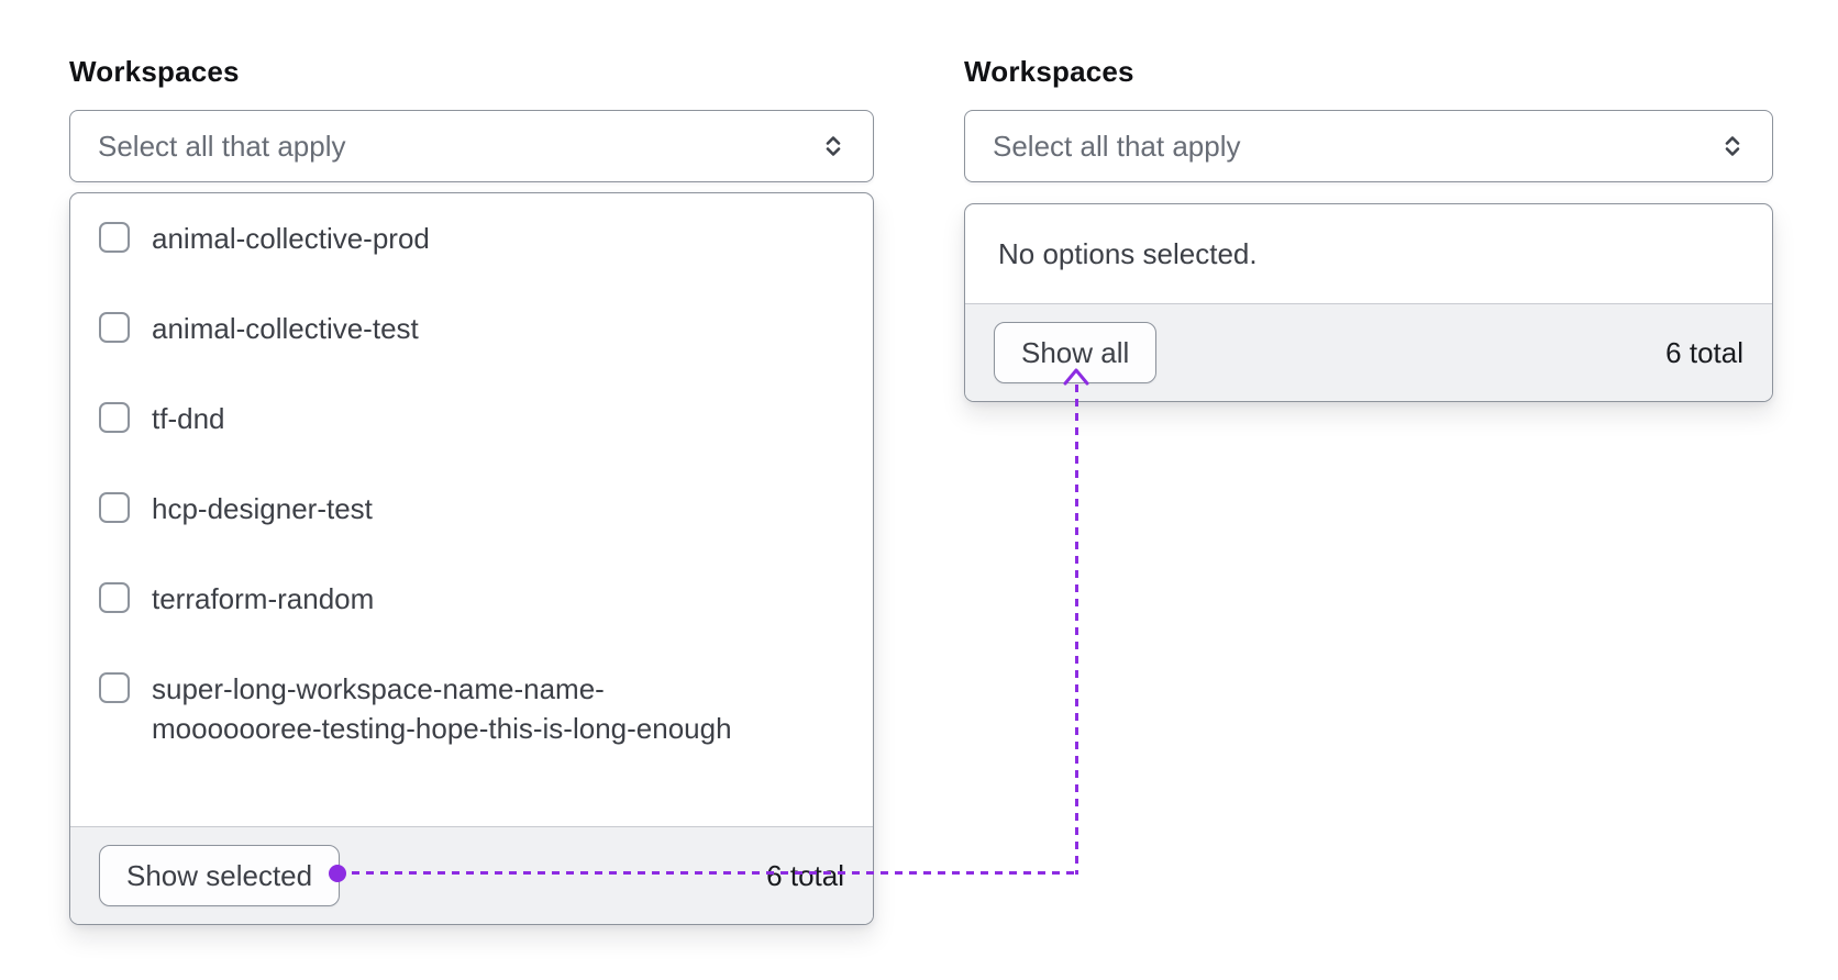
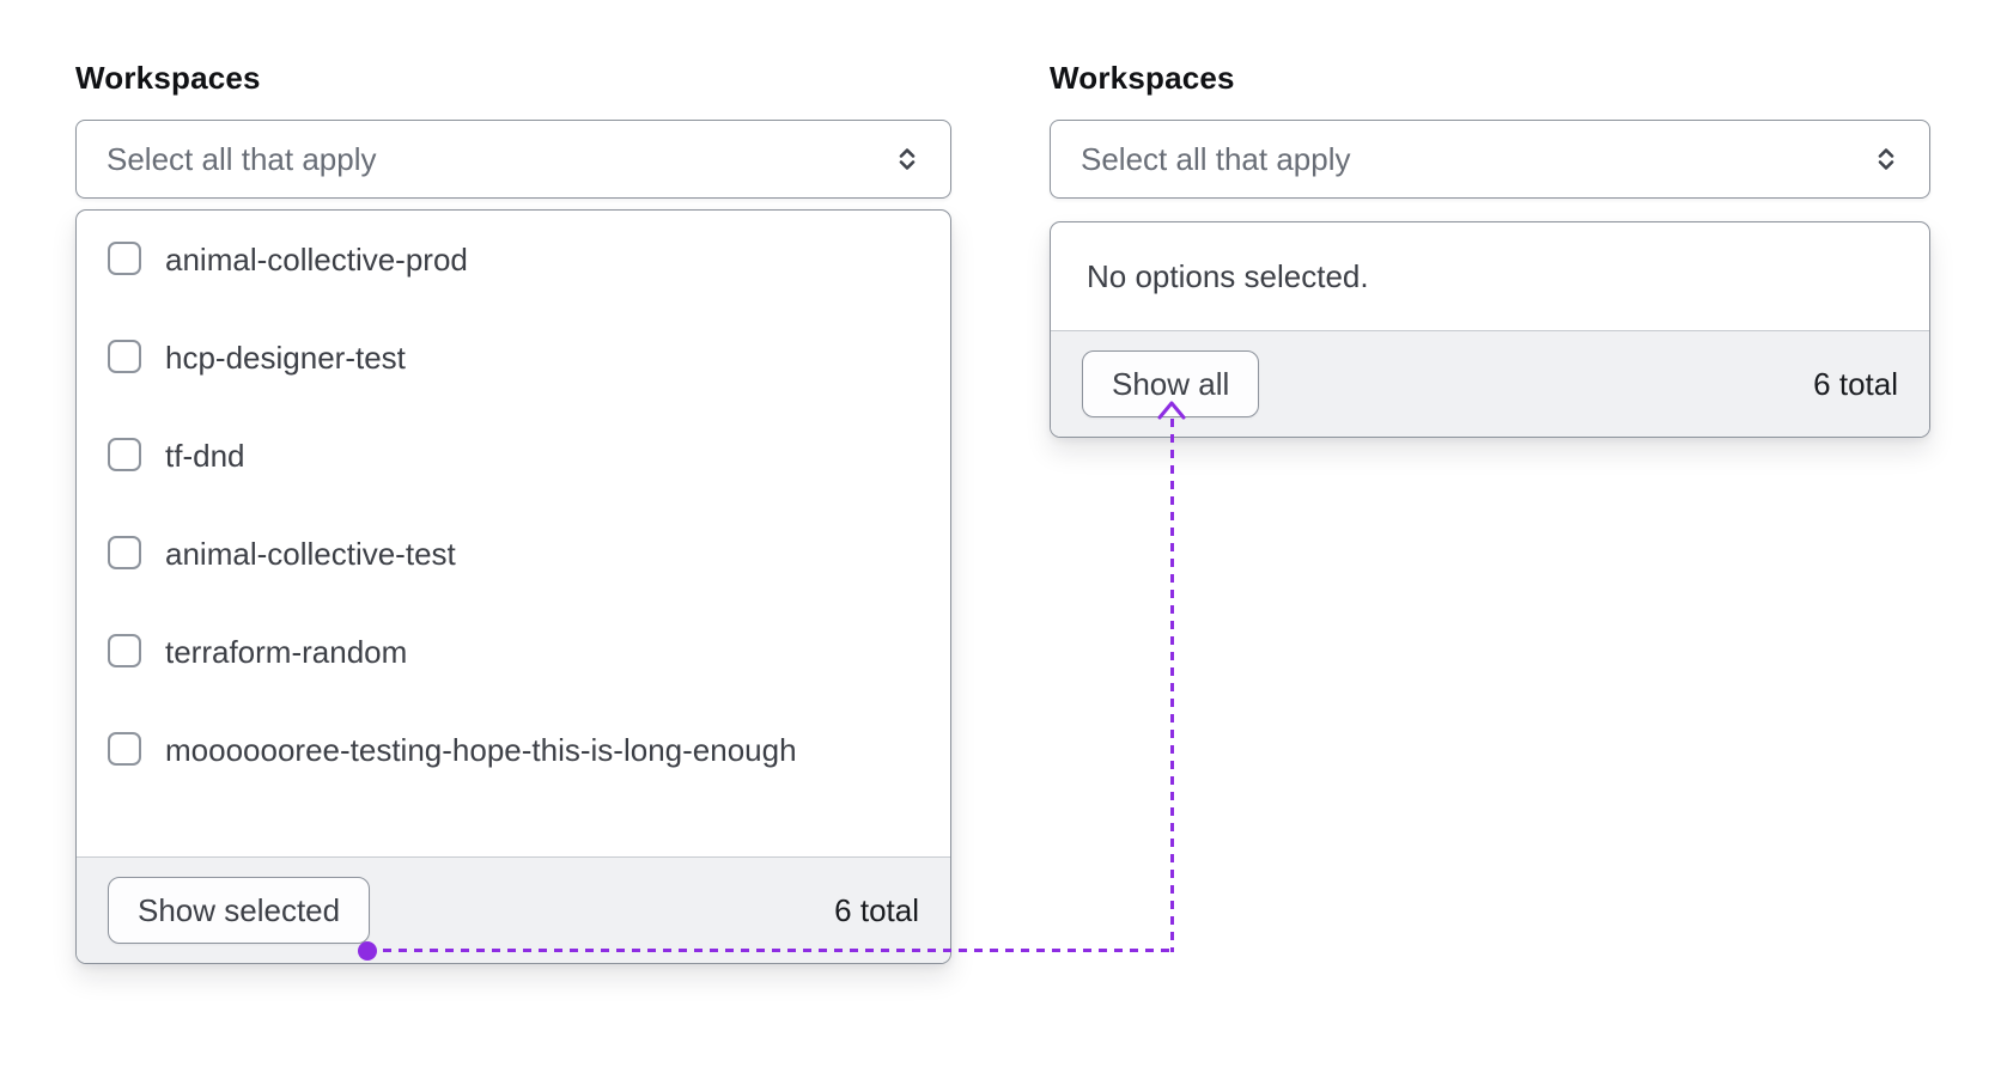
  Workspaces
  Select all that apply
  animal-collective-prod
- animal-collective-test
+ hcp-designer-test
  tf-dnd
- hcp-designer-test
+ animal-collective-test
  terraform-random
- super-long-workspace-name-name-
  mooooooree-testing-hope-this-is-long-enough
  Show selected
  6 total
  Workspaces
  Select all that apply
  No options selected.
  Show all
  6 total
